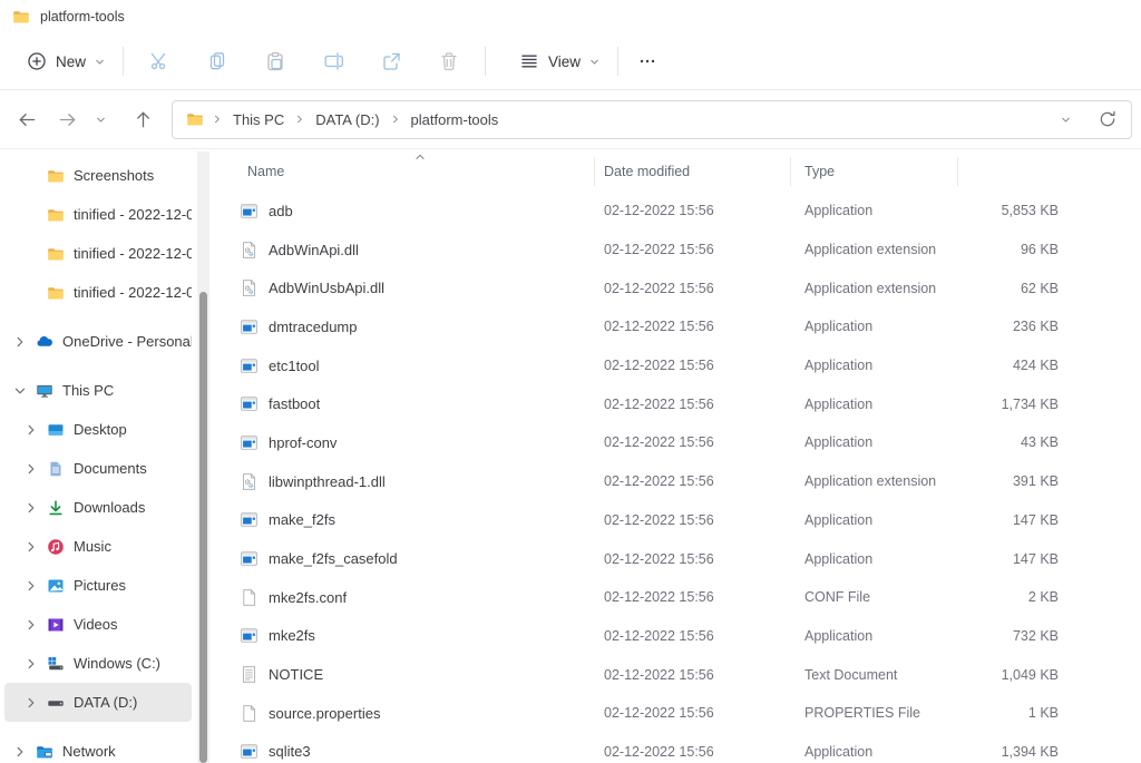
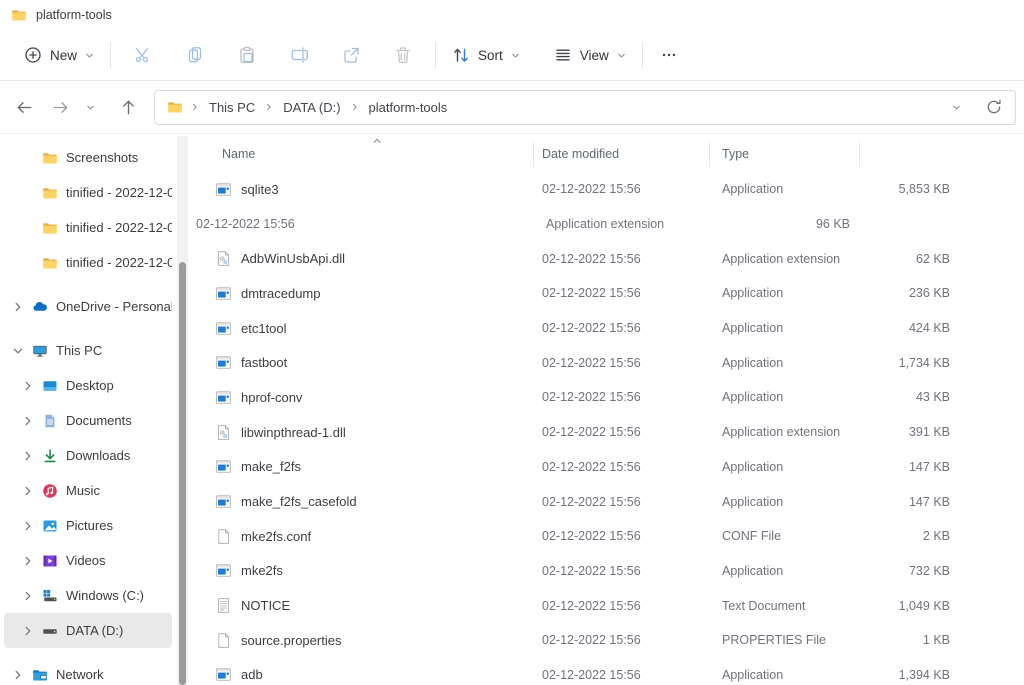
  platform-tools
  New
+ Sort
  View
  This PC
  DATA (D:)
  platform-tools
  Screenshots
  tinified - 2022-12-0
  tinified - 2022-12-0
  tinified - 2022-12-0
  OneDrive - Persona
  This PC
  Desktop
  Documents
  Downloads
  Music
  Pictures
  Videos
  Windows (C:)
  DATA (D:)
  Network
  Name
  Date modified
  Type
- adb
+ sqlite3
  02-12-2022 15:56
  Application
  5,853 KB
- AdbWinApi.dll
  02-12-2022 15:56
  Application extension
  96 KB
  AdbWinUsbApi.dll
  02-12-2022 15:56
  Application extension
  62 KB
  dmtracedump
  02-12-2022 15:56
  Application
  236 KB
  etc1tool
  02-12-2022 15:56
  Application
  424 KB
  fastboot
  02-12-2022 15:56
  Application
  1,734 KB
  hprof-conv
  02-12-2022 15:56
  Application
  43 KB
  libwinpthread-1.dll
  02-12-2022 15:56
  Application extension
  391 KB
  make_f2fs
  02-12-2022 15:56
  Application
  147 KB
  make_f2fs_casefold
  02-12-2022 15:56
  Application
  147 KB
  mke2fs.conf
  02-12-2022 15:56
  CONF File
  2 KB
  mke2fs
  02-12-2022 15:56
  Application
  732 KB
  NOTICE
  02-12-2022 15:56
  Text Document
  1,049 KB
  source.properties
  02-12-2022 15:56
  PROPERTIES File
  1 KB
- sqlite3
+ adb
  02-12-2022 15:56
  Application
  1,394 KB
